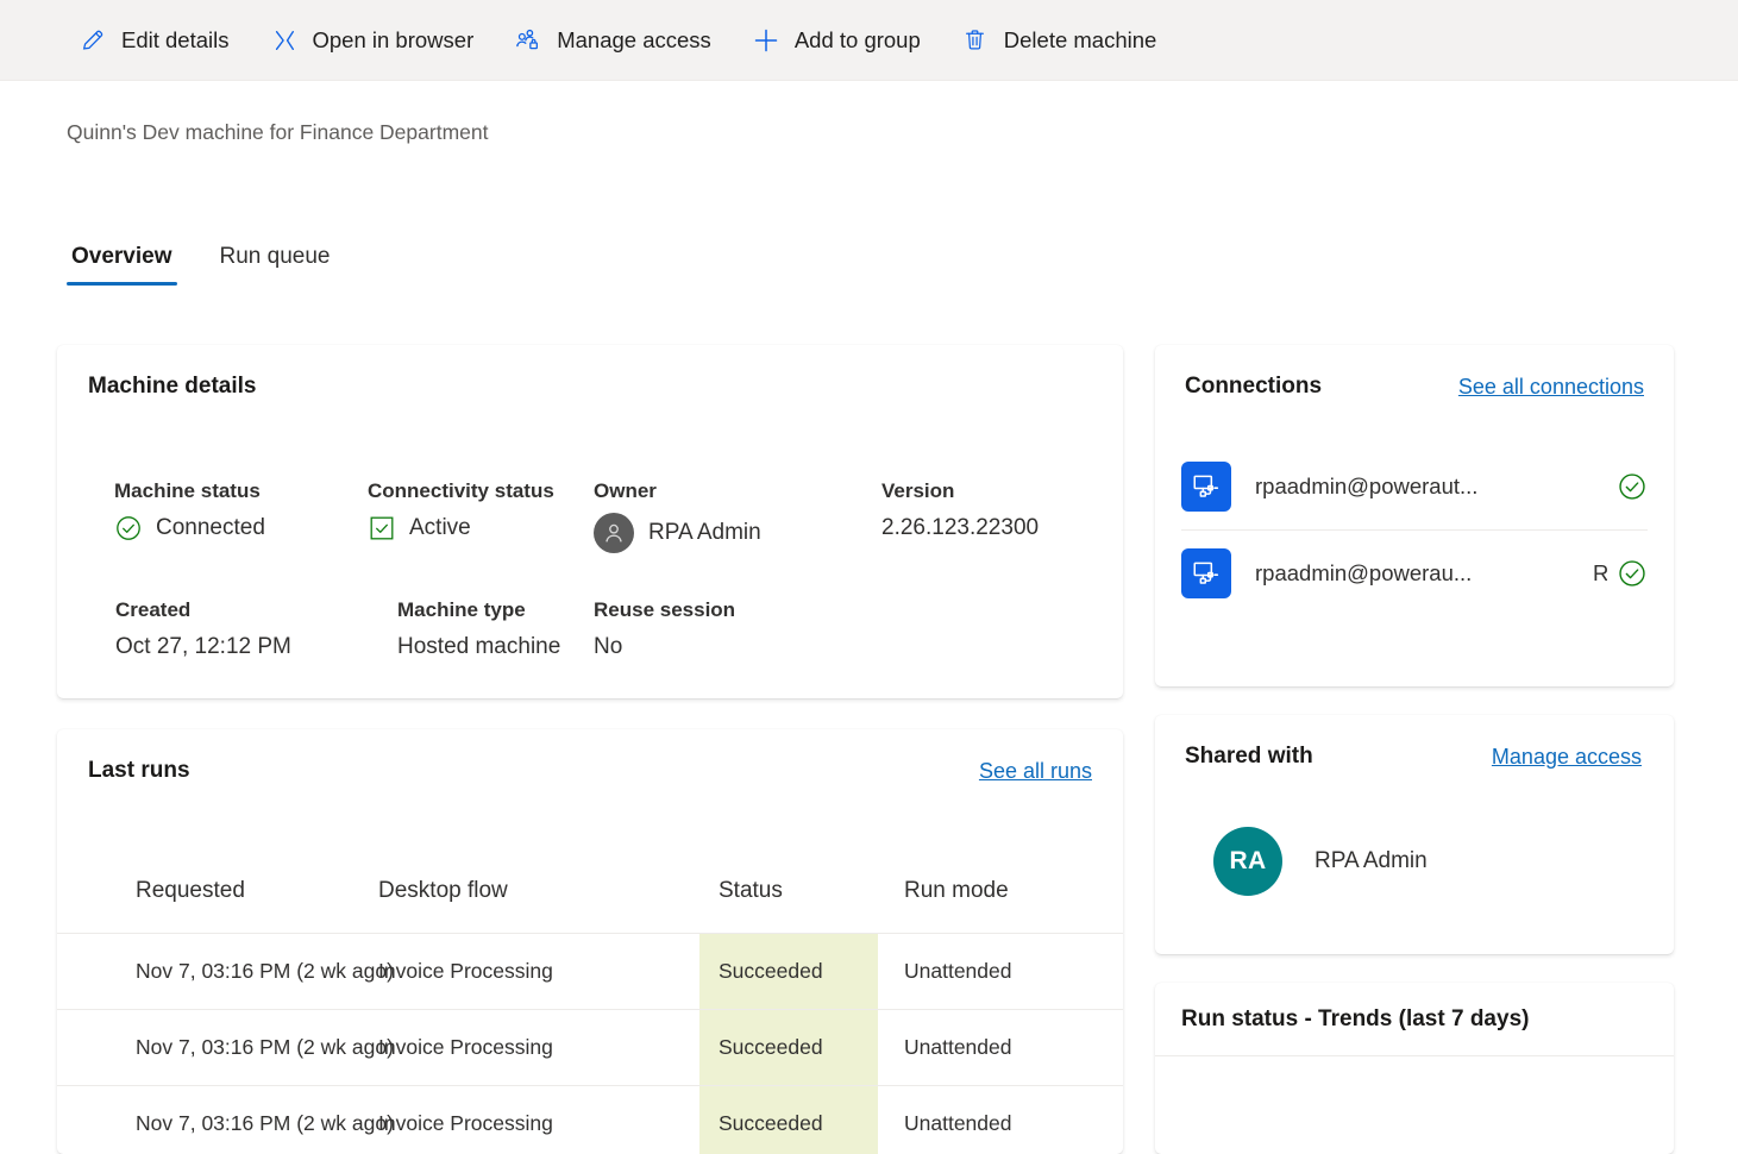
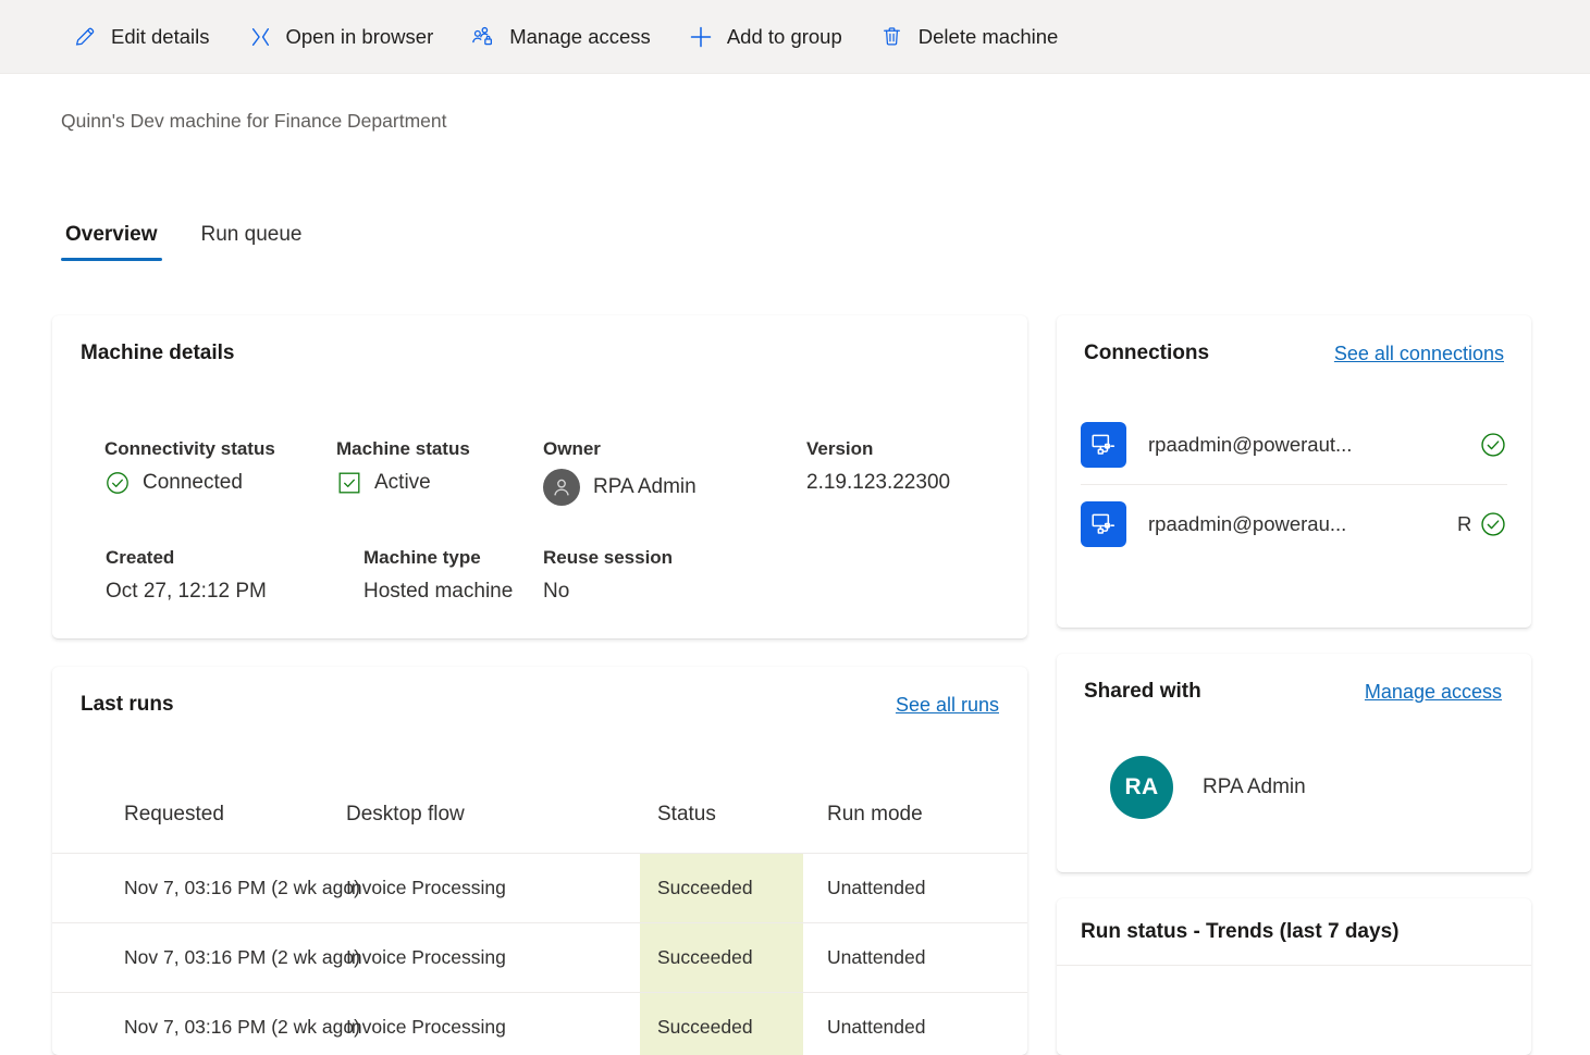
  Edit details
  Open in browser
  Manage access
  Add to group
  Delete machine
  Quinn's Dev machine for Finance Department
  Overview
  Run queue
  Machine details
- Machine status
+ Connectivity status
  Connected
- Connectivity status
+ Machine status
  Active
  Owner
  RPA Admin
  Version
- 2.26.123.22300
+ 2.19.123.22300
  Created
  Oct 27, 12:12 PM
  Machine type
  Hosted machine
  Reuse session
  No
  Last runs
  See all runs
  Requested	Desktop flow	Status	Run mode
  Nov 7, 03:16 PM (2 wk ago)	Invoice Processing	Succeeded	Unattended
  Nov 7, 03:16 PM (2 wk ago)	Invoice Processing	Succeeded	Unattended
  Nov 7, 03:16 PM (2 wk ago)	Invoice Processing	Succeeded	Unattended
  Connections
  See all connections
  rpaadmin@poweraut...
  rpaadmin@powerau...
  Shared with
  Manage access
  RA
  RPA Admin
  Run status - Trends (last 7 days)
